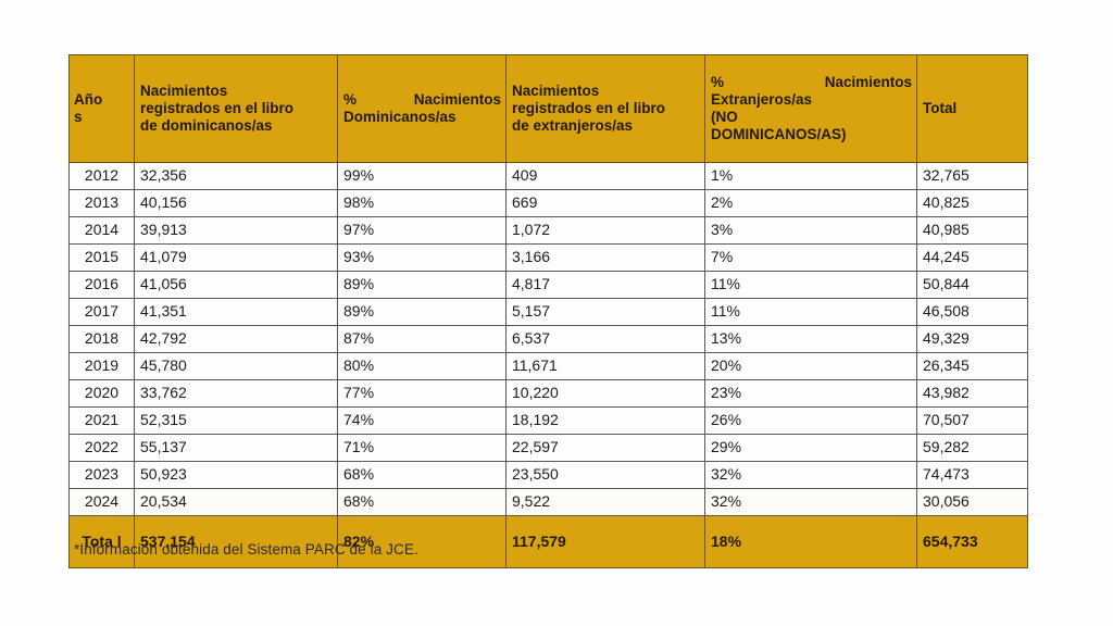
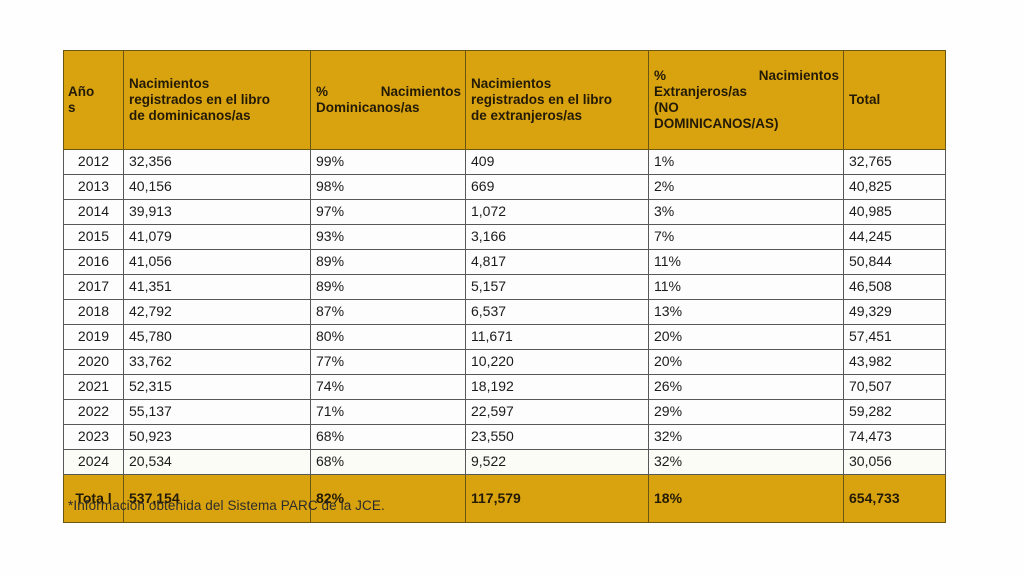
  Año s	Nacimientos registrados en el libro de dominicanos/as	% Nacimientos Dominicanos/as	Nacimientos registrados en el libro de extranjeros/as	% Nacimientos Extranjeros/as (NO DOMINICANOS/AS)	Total
  2012	32,356	99%	409	1%	32,765
  2013	40,156	98%	669	2%	40,825
  2014	39,913	97%	1,072	3%	40,985
  2015	41,079	93%	3,166	7%	44,245
  2016	41,056	89%	4,817	11%	50,844
  2017	41,351	89%	5,157	11%	46,508
  2018	42,792	87%	6,537	13%	49,329
- 2019	45,780	80%	11,671	20%	26,345
+ 2019	45,780	80%	11,671	20%	57,451
- 2020	33,762	77%	10,220	23%	43,982
+ 2020	33,762	77%	10,220	20%	43,982
  2021	52,315	74%	18,192	26%	70,507
  2022	55,137	71%	22,597	29%	59,282
  2023	50,923	68%	23,550	32%	74,473
  2024	20,534	68%	9,522	32%	30,056
  Tota l	537,154	82%	117,579	18%	654,733
  *Información obtenida del Sistema PARC de la JCE.
